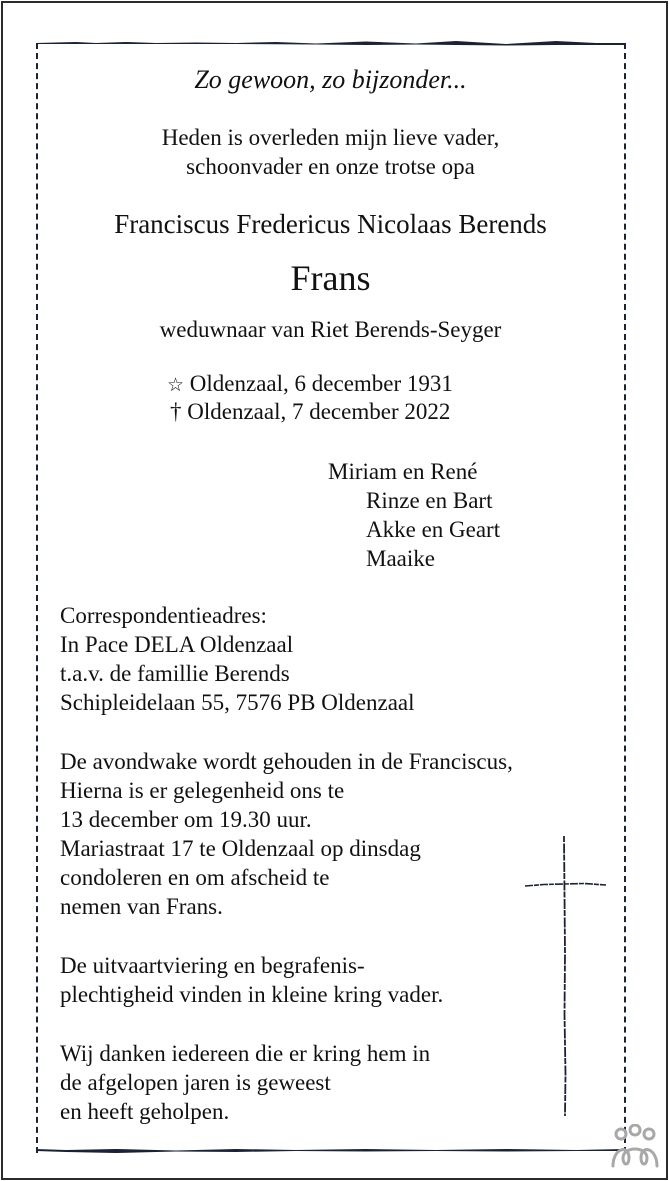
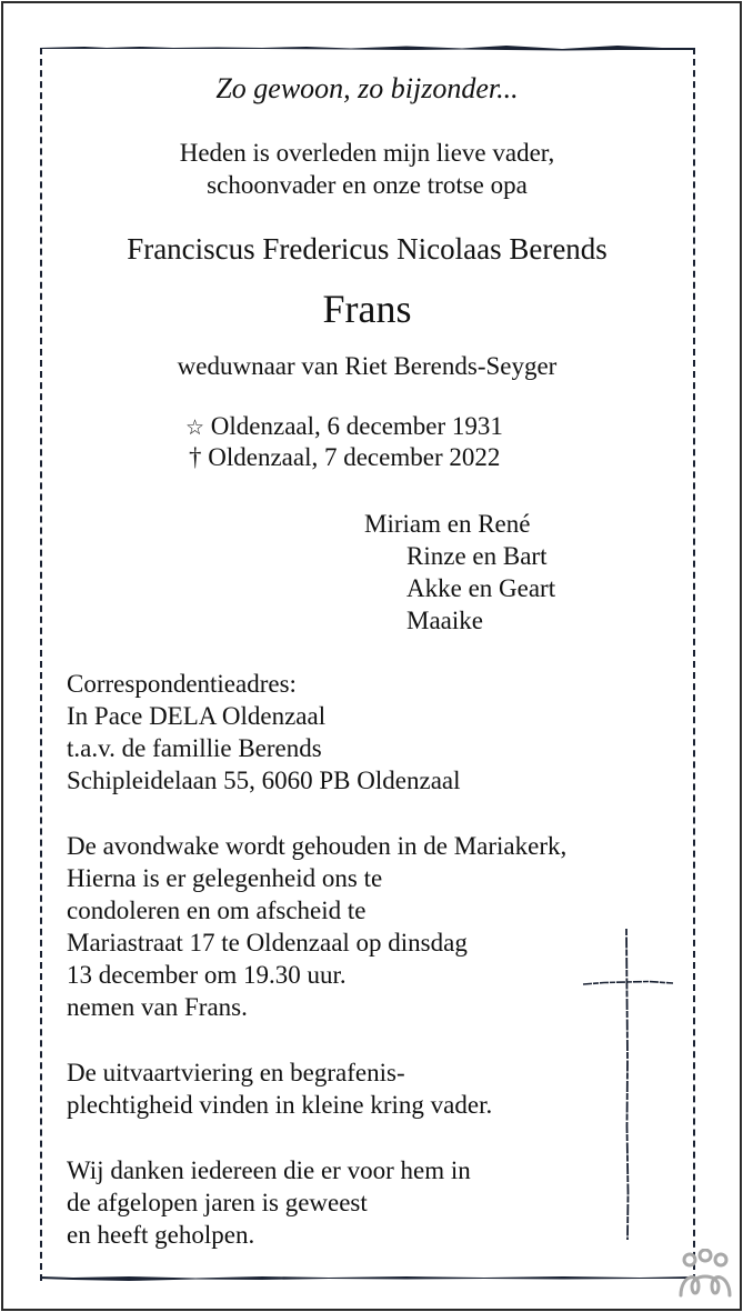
  Zo gewoon, zo bijzonder...
  Heden is overleden mijn lieve vader,
  schoonvader en onze trotse opa
  Franciscus Fredericus Nicolaas Berends
  Frans
  weduwnaar van Riet Berends-Seyger
  ☆ Oldenzaal, 6 december 1931
  † Oldenzaal, 7 december 2022
  Miriam en René
  Rinze en Bart
  Akke en Geart
  Maaike
  Correspondentieadres:
  In Pace DELA Oldenzaal
  t.a.v. de famillie Berends
- Schipleidelaan 55, 7576 PB Oldenzaal
+ Schipleidelaan 55, 6060 PB Oldenzaal
- De avondwake wordt gehouden in de Franciscus,
+ De avondwake wordt gehouden in de Mariakerk,
  Hierna is er gelegenheid ons te
- 13 december om 19.30 uur.
+ condoleren en om afscheid te
  Mariastraat 17 te Oldenzaal op dinsdag
- condoleren en om afscheid te
+ 13 december om 19.30 uur.
  nemen van Frans.
  De uitvaartviering en begrafenis-
  plechtigheid vinden in kleine kring vader.
- Wij danken iedereen die er kring hem in
+ Wij danken iedereen die er voor hem in
  de afgelopen jaren is geweest
  en heeft geholpen.
